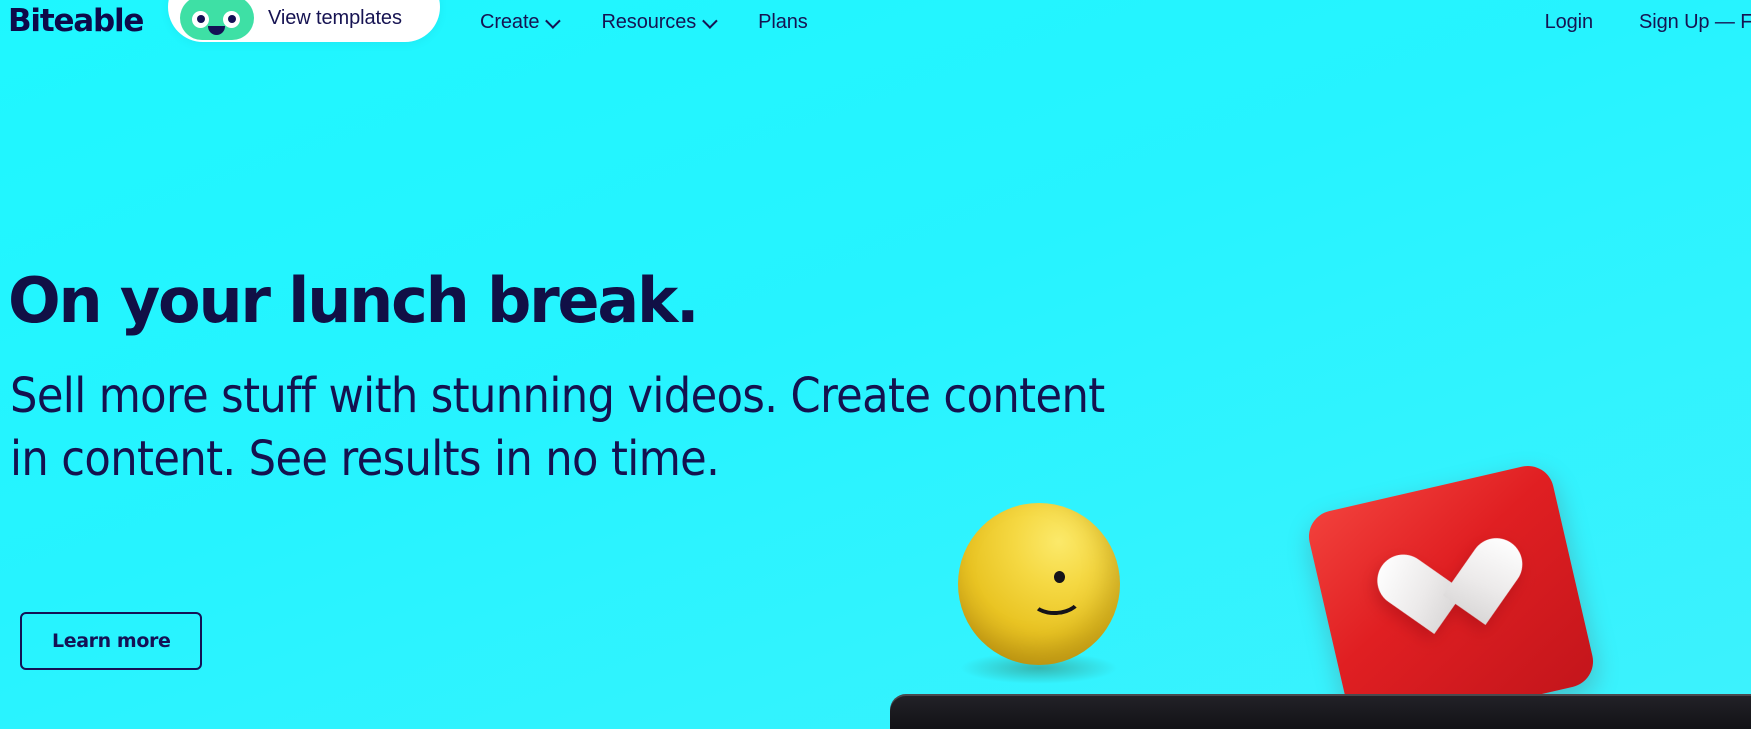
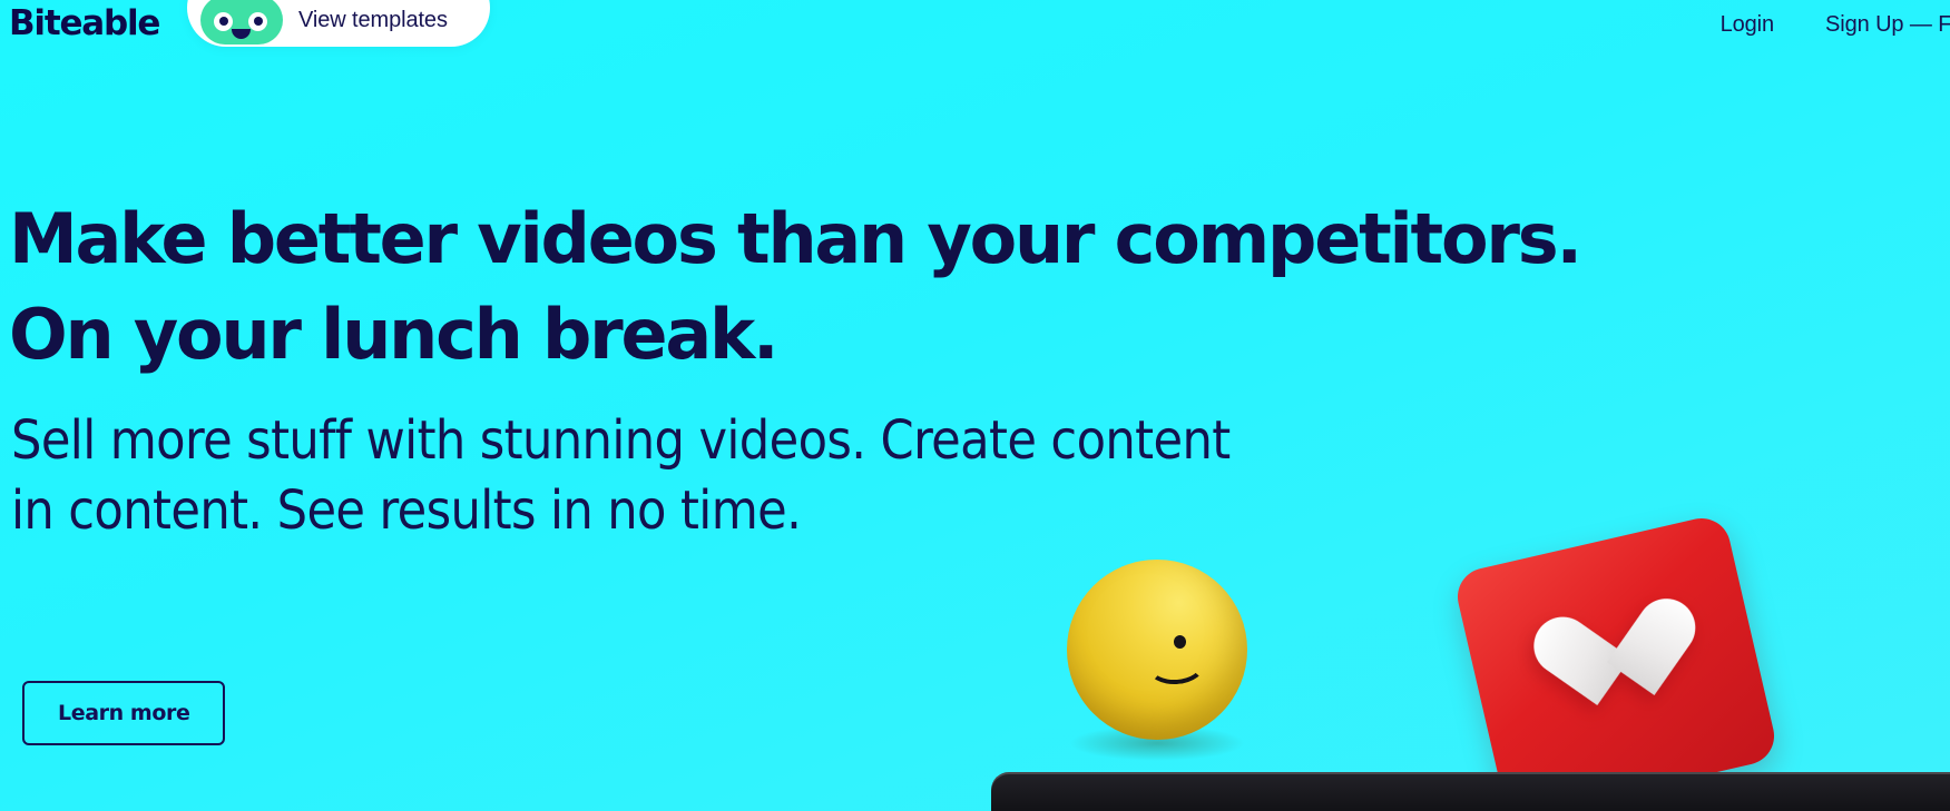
  Biteable
  View templates
- Create
- Resources
- Plans
  Login
  Sign Up — F
+ Make better videos than your competitors.
  On your lunch break.
  Sell more stuff with stunning videos. Create content in content. See results in no time.
  Learn more
